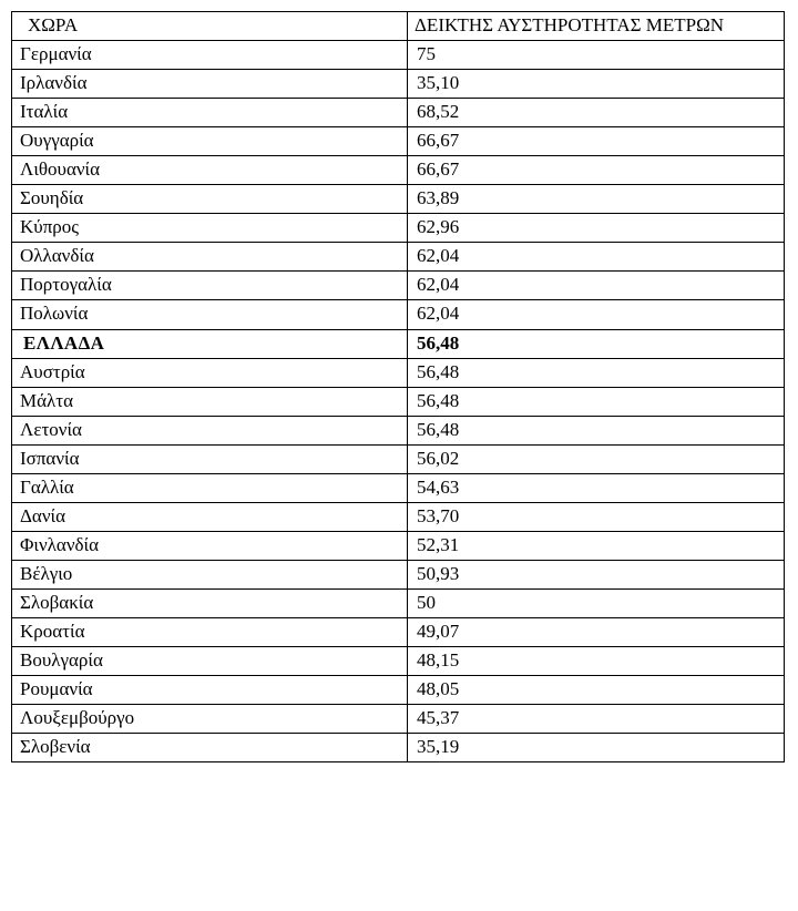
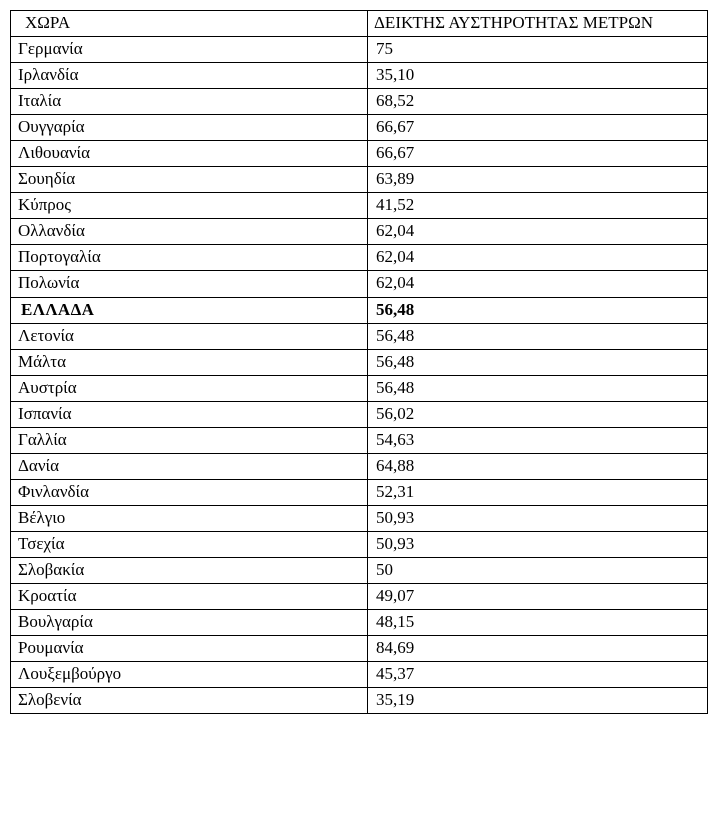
  ΧΩΡΑ	ΔΕΙΚΤΗΣ ΑΥΣΤΗΡΟΤΗΤΑΣ ΜΕΤΡΩΝ
  Γερμανία	75
  Ιρλανδία	35,10
  Ιταλία	68,52
  Ουγγαρία	66,67
  Λιθουανία	66,67
  Σουηδία	63,89
- Κύπρος	62,96
+ Κύπρος	41,52
  Ολλανδία	62,04
  Πορτογαλία	62,04
  Πολωνία	62,04
  ΕΛΛΑΔΑ	56,48
- Αυστρία	56,48
+ Λετονία	56,48
  Μάλτα	56,48
- Λετονία	56,48
+ Αυστρία	56,48
  Ισπανία	56,02
  Γαλλία	54,63
- Δανία	53,70
+ Δανία	64,88
  Φινλανδία	52,31
  Βέλγιο	50,93
+ Τσεχία	50,93
  Σλοβακία	50
  Κροατία	49,07
  Βουλγαρία	48,15
- Ρουμανία	48,05
+ Ρουμανία	84,69
  Λουξεμβούργο	45,37
  Σλοβενία	35,19
